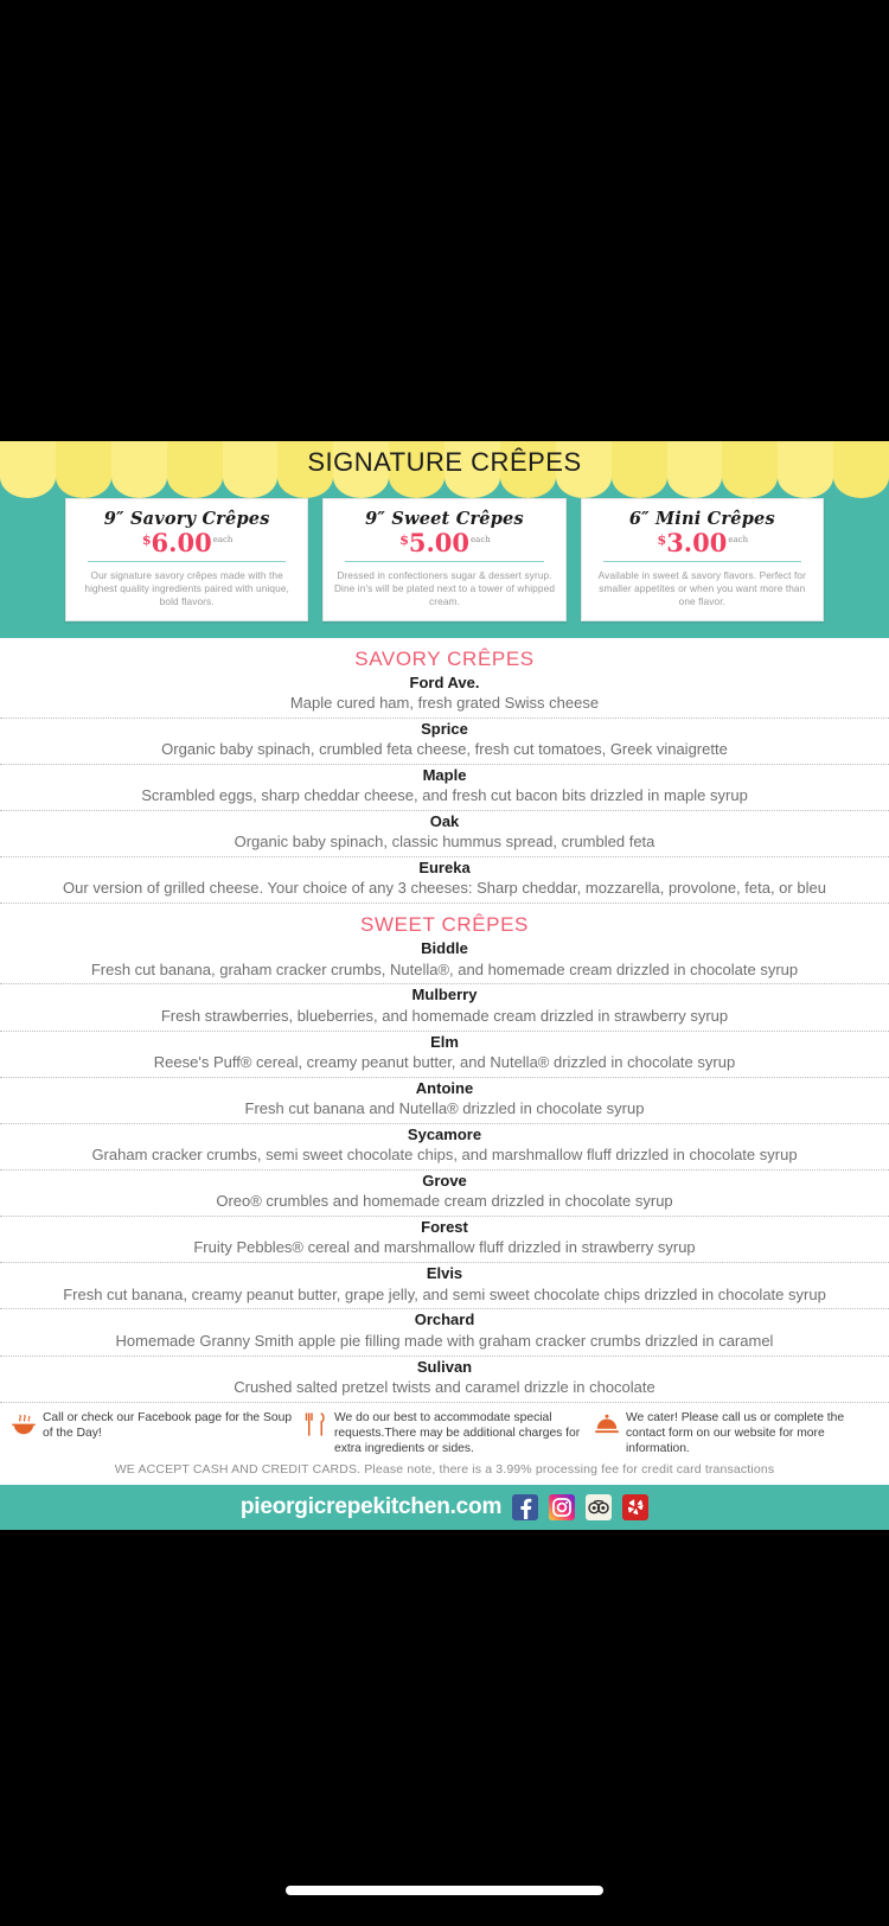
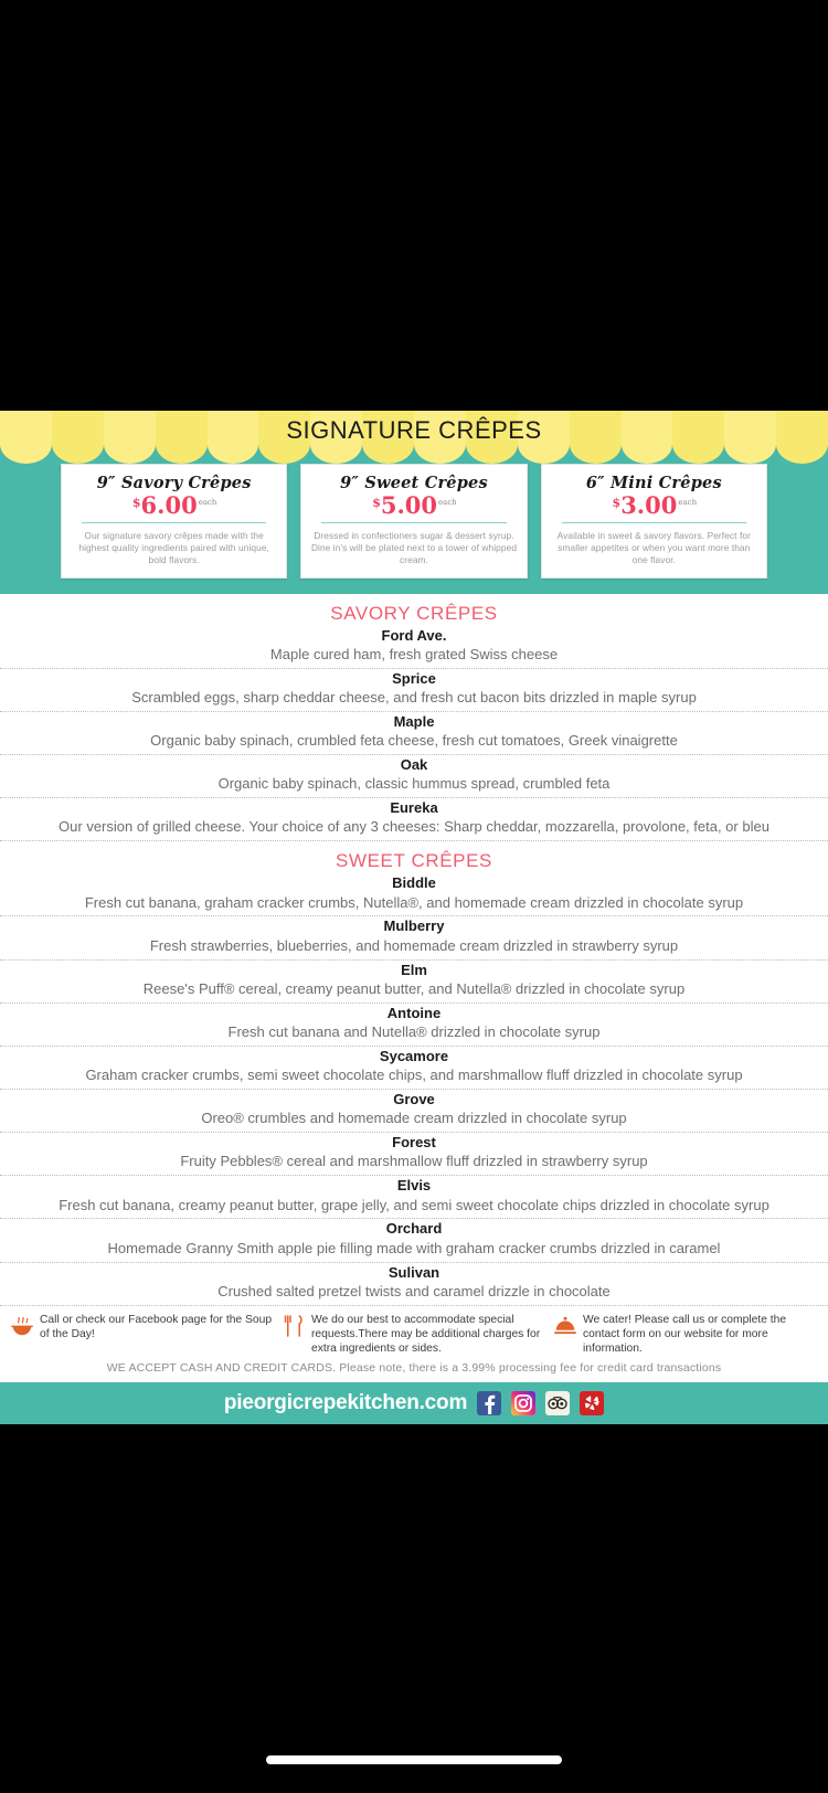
  SIGNATURE CRÊPES
  9″ Savory Crêpes
  $
  6.00
  each
  Our signature savory crêpes made with the highest quality ingredients paired with unique, bold flavors.
  9″ Sweet Crêpes
  $
  5.00
  each
  Dressed in confectioners sugar & dessert syrup. Dine in's will be plated next to a tower of whipped cream.
  6″ Mini Crêpes
  $
  3.00
  each
  Available in sweet & savory flavors. Perfect for smaller appetites or when you want more than one flavor.
  SAVORY CRÊPES
  Ford Ave.
  Maple cured ham, fresh grated Swiss cheese
  Sprice
- Organic baby spinach, crumbled feta cheese, fresh cut tomatoes, Greek vinaigrette
+ Scrambled eggs, sharp cheddar cheese, and fresh cut bacon bits drizzled in maple syrup
  Maple
- Scrambled eggs, sharp cheddar cheese, and fresh cut bacon bits drizzled in maple syrup
+ Organic baby spinach, crumbled feta cheese, fresh cut tomatoes, Greek vinaigrette
  Oak
  Organic baby spinach, classic hummus spread, crumbled feta
  Eureka
  Our version of grilled cheese. Your choice of any 3 cheeses: Sharp cheddar, mozzarella, provolone, feta, or bleu
  SWEET CRÊPES
  Biddle
  Fresh cut banana, graham cracker crumbs, Nutella®, and homemade cream drizzled in chocolate syrup
  Mulberry
  Fresh strawberries, blueberries, and homemade cream drizzled in strawberry syrup
  Elm
  Reese's Puff® cereal, creamy peanut butter, and Nutella® drizzled in chocolate syrup
  Antoine
  Fresh cut banana and Nutella® drizzled in chocolate syrup
  Sycamore
  Graham cracker crumbs, semi sweet chocolate chips, and marshmallow fluff drizzled in chocolate syrup
  Grove
  Oreo® crumbles and homemade cream drizzled in chocolate syrup
  Forest
  Fruity Pebbles® cereal and marshmallow fluff drizzled in strawberry syrup
  Elvis
  Fresh cut banana, creamy peanut butter, grape jelly, and semi sweet chocolate chips drizzled in chocolate syrup
  Orchard
  Homemade Granny Smith apple pie filling made with graham cracker crumbs drizzled in caramel
  Sulivan
  Crushed salted pretzel twists and caramel drizzle in chocolate
  Call or check our Facebook page for the Soup of the Day!
  We do our best to accommodate special requests.There may be additional charges for extra ingredients or sides.
  We cater! Please call us or complete the contact form on our website for more information.
  WE ACCEPT CASH AND CREDIT CARDS. Please note, there is a 3.99% processing fee for credit card transactions
  pieorgicrepekitchen.com
